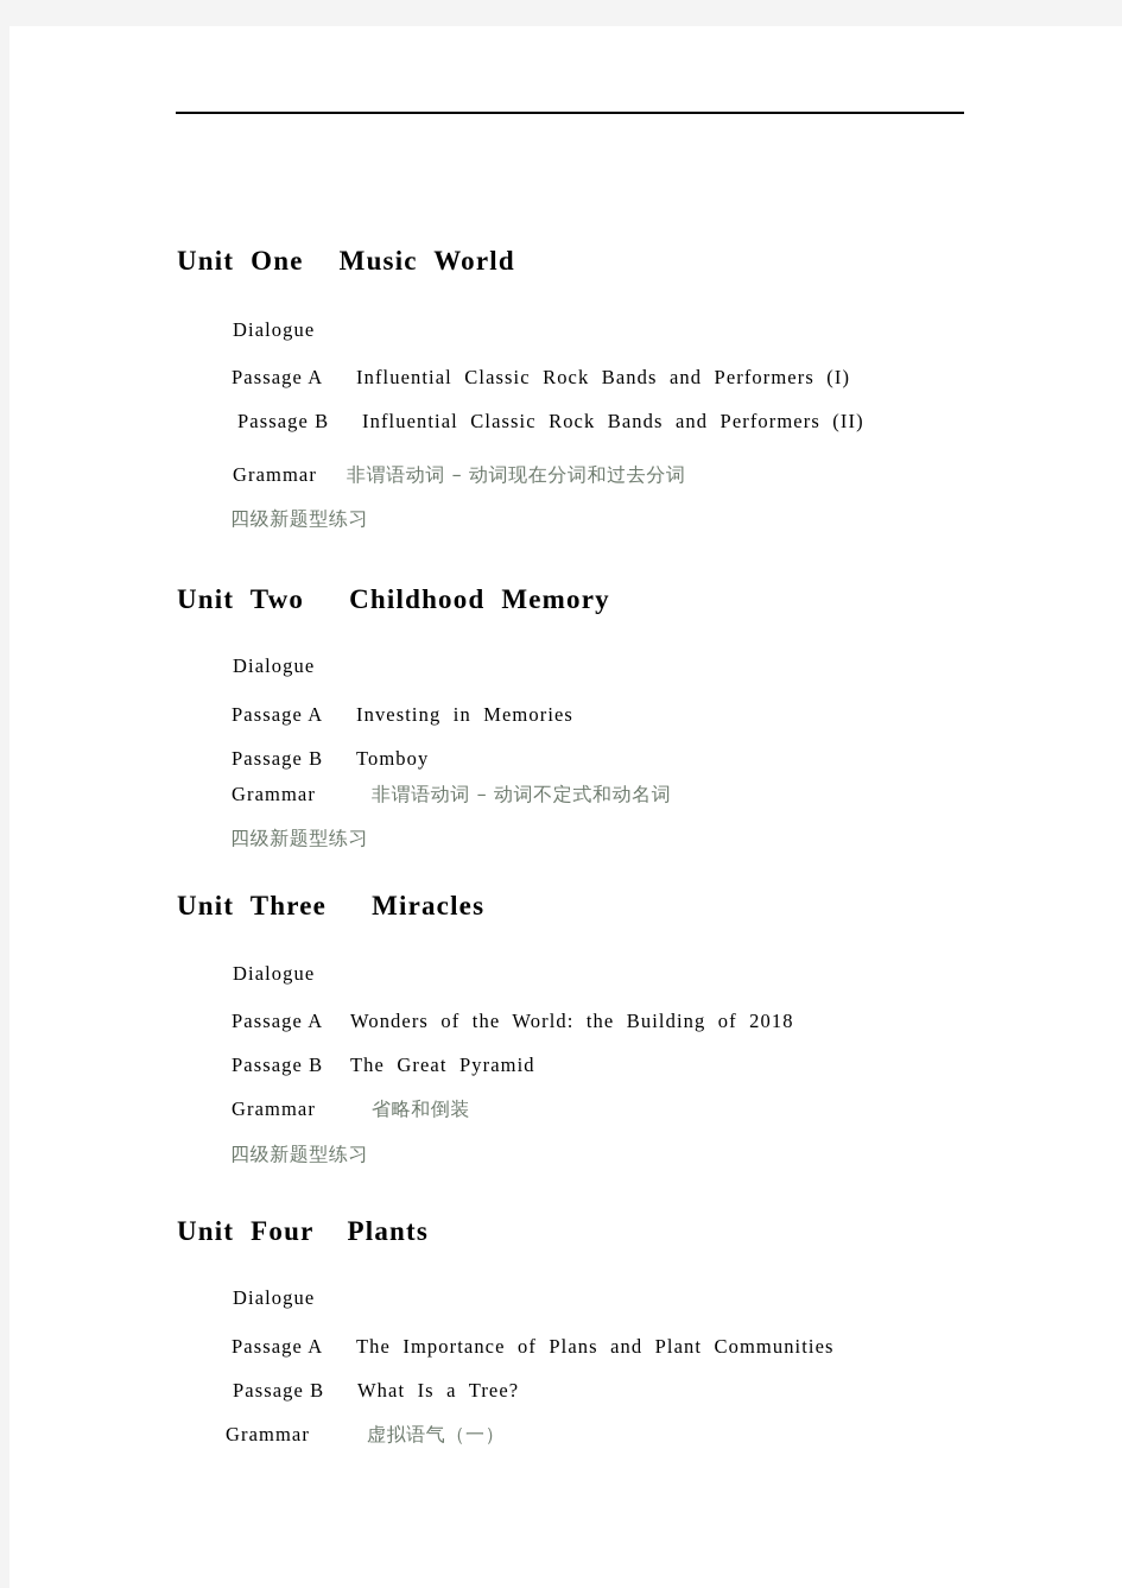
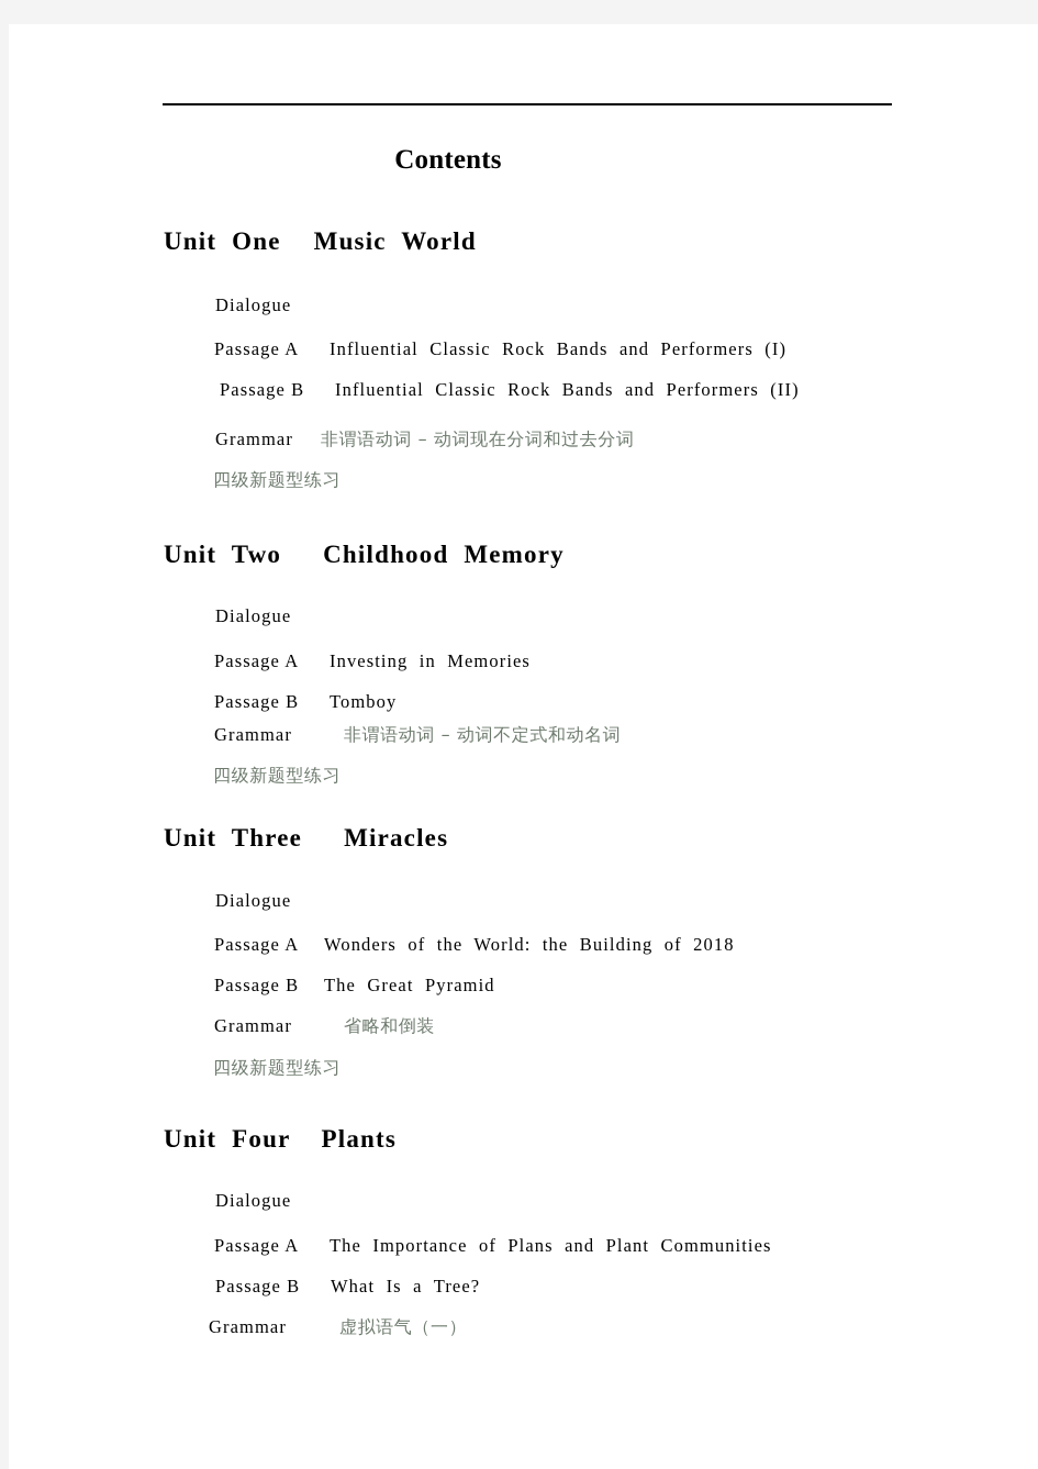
+ Contents
  Unit One Music World
  Dialogue
  Passage A Influential Classic Rock Bands and Performers (I)
  Passage B Influential Classic Rock Bands and Performers (II)
  Grammar 非谓语动词 – 动词现在分词和过去分词
  四级新题型练习
  Unit Two Childhood Memory
  Dialogue
  Passage A Investing in Memories
  Passage B Tomboy
  Grammar 非谓语动词 – 动词不定式和动名词
  四级新题型练习
  Unit Three Miracles
  Dialogue
  Passage A Wonders of the World: the Building of 2018
  Passage B The Great Pyramid
  Grammar 省略和倒装
  四级新题型练习
  Unit Four Plants
  Dialogue
  Passage A The Importance of Plans and Plant Communities
  Passage B What Is a Tree?
  Grammar 虚拟语气（一）
